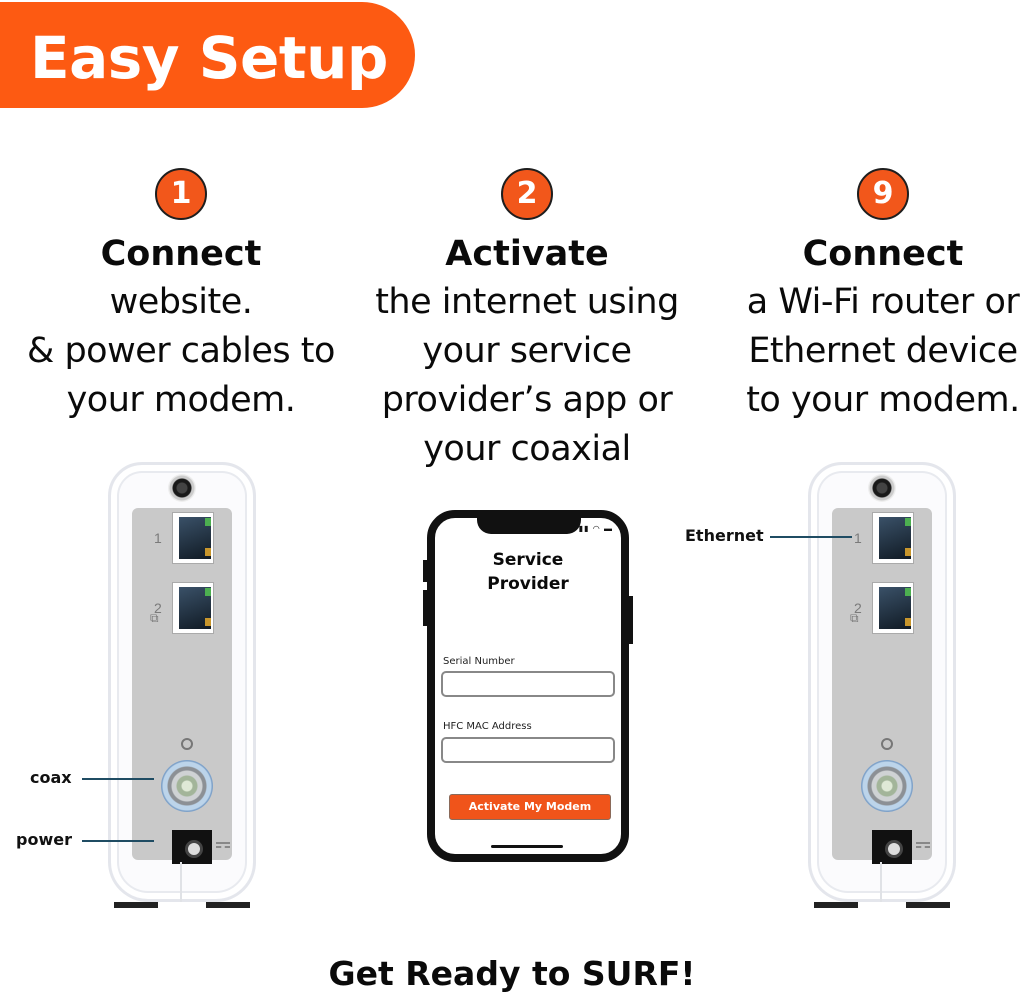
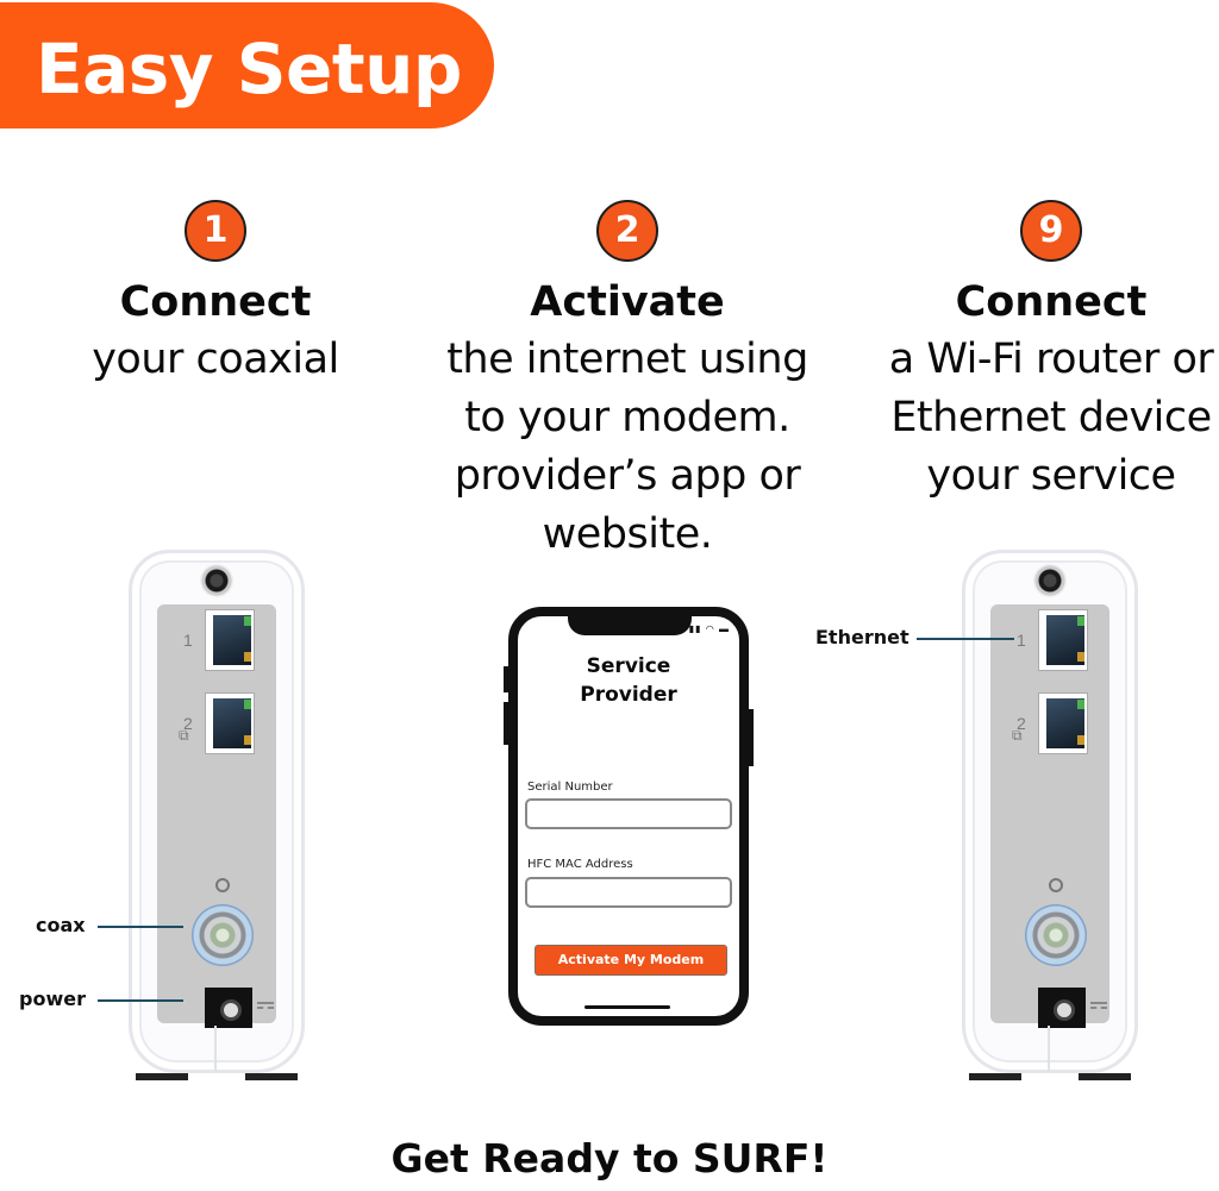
  Easy Setup
  1
  Connect
- website.
+ your coaxial
- & power cables to
- your modem.
  2
  Activate
  the internet using
- your service
+ to your modem.
  provider’s app or
- your coaxial
+ website.
  9
  Connect
  a Wi-Fi router or
  Ethernet device
- to your modem.
+ your service
  1
  ⧉
  2
  coax
  power
  ▮▮ ◠ ▬
  Service
  Provider
  Serial Number
  HFC MAC Address
  Activate My Modem
  1
  ⧉
  2
  Ethernet
  Get Ready to SURF!
